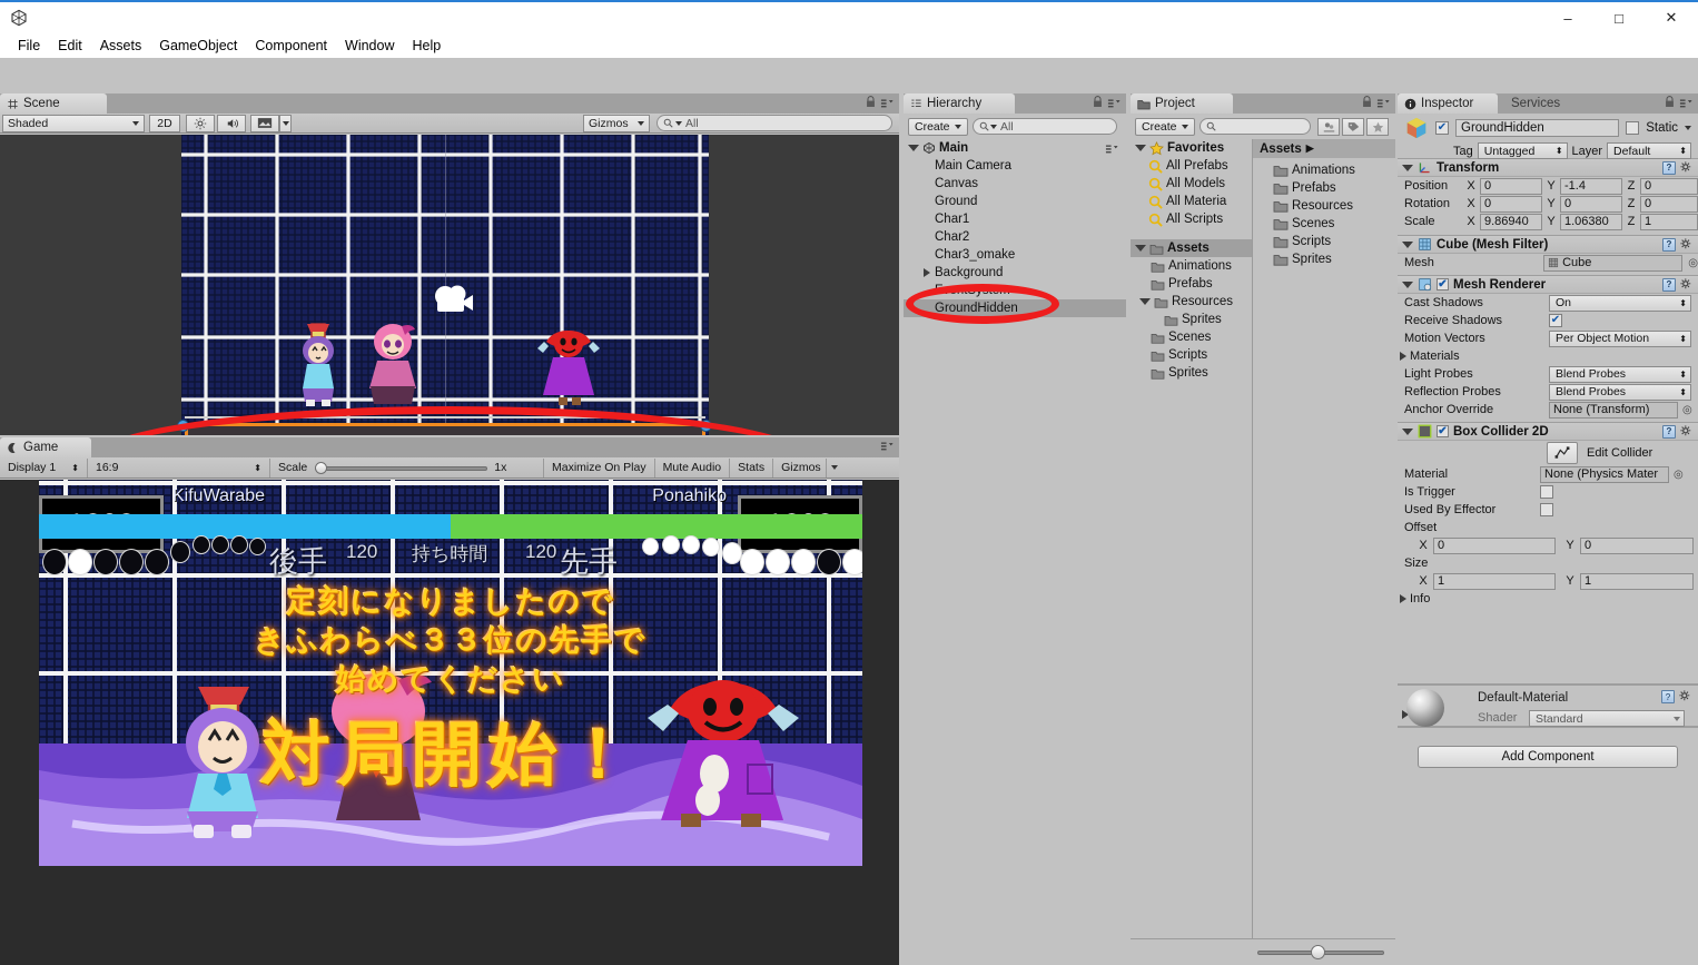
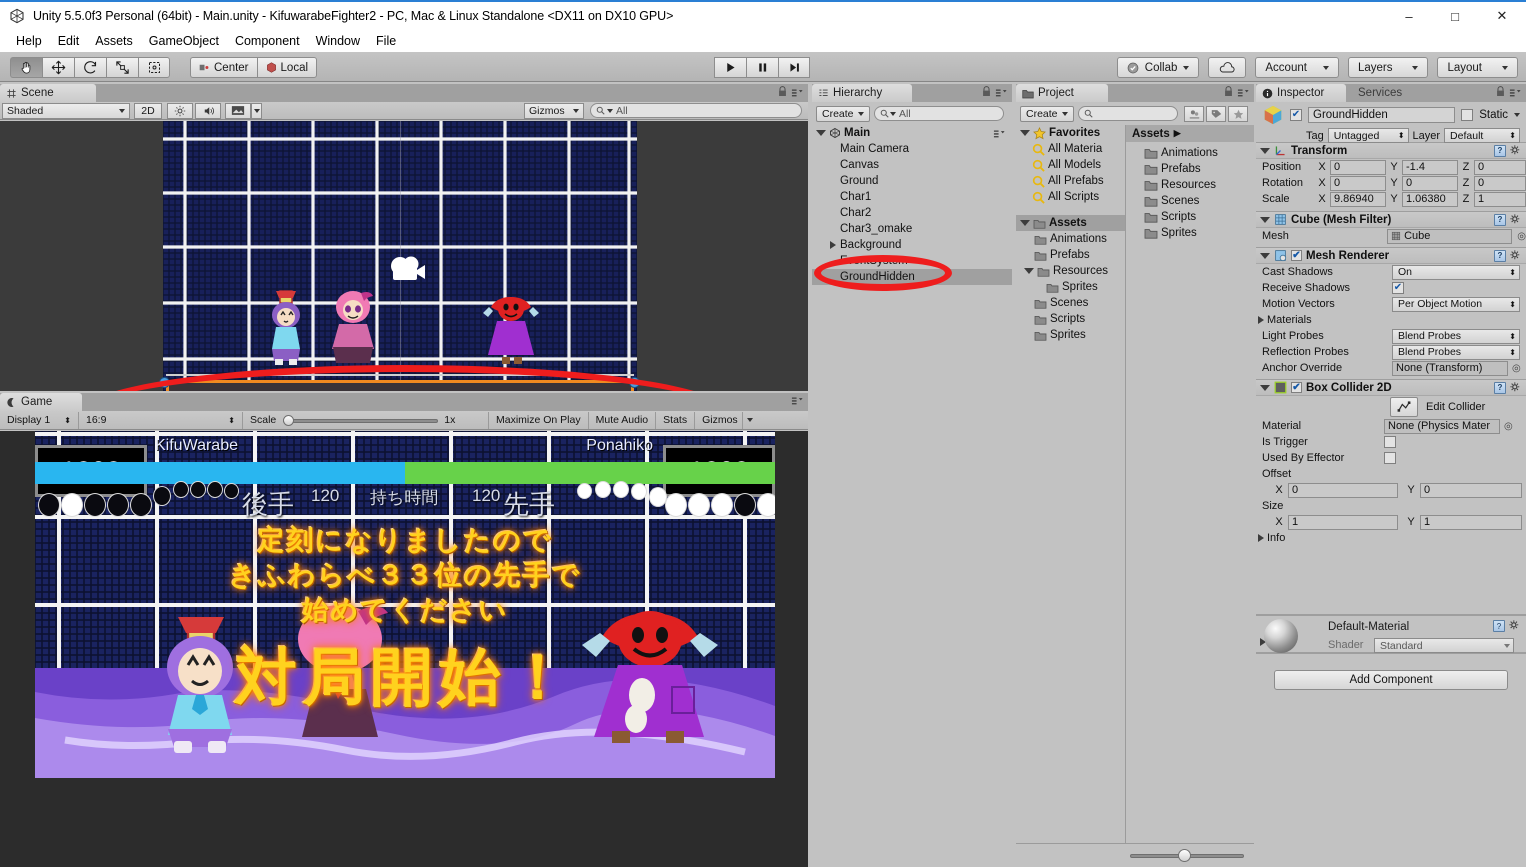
+ Unity 5.5.0f3 Personal (64bit) - Main.unity - KifuwarabeFighter2 - PC, Mac & Linux Standalone <DX11 on DX10 GPU>
  –
  □
  ✕
- File
+ Help
  Edit
  Assets
  GameObject
  Component
  Window
- Help
+ File
+ Center
+ Local
+ Collab
+ Account
+ Layers
+ Layout
  Scene
  Shaded
  2D
  Gizmos
  All
  Game
  Display 1
  ⬍
  16:9
  ⬍
  Scale
  1x
  Maximize On Play
  Mute Audio
  Stats
  Gizmos
  KifuWarabe
  Ponahiko
  後手
  120
  持ち時間
  120
  先手
  定刻になりましたので
  きふわらべ３３位の先手で
  始めてください
  対局開始！
  Hierarchy
  Create
  All
  Main
  Main Camera
  Canvas
  Ground
  Char1
  Char2
  Char3_omake
  Background
  EventSystem
  GroundHidden
  Project
  Create
  Favorites
- All Prefabs
+ All Materia
  All Models
- All Materia
+ All Prefabs
  All Scripts
  Assets
  Animations
  Prefabs
  Resources
  Sprites
  Scenes
  Scripts
  Sprites
  Assets
  ▶
  Animations
  Prefabs
  Resources
  Scenes
  Scripts
  Sprites
  Inspector
  Services
  GroundHidden
  Static
  Tag
  Untagged
  ⬍
  Layer
  Default
  ⬍
  Transform
  ?
  Position
  X
  0
  Y
  -1.4
  Z
  0
  Rotation
  X
  0
  Y
  0
  Z
  0
  Scale
  X
  9.86940
  Y
  1.06380
  Z
  1
  Cube (Mesh Filter)
  ?
  Mesh
  Cube
  ◎
  Mesh Renderer
  ?
  Cast Shadows
  On
  ⬍
  Receive Shadows
  Motion Vectors
  Per Object Motion
  ⬍
  Materials
  Light Probes
  Blend Probes
  ⬍
  Reflection Probes
  Blend Probes
  ⬍
  Anchor Override
  None (Transform)
  ◎
  Box Collider 2D
  ?
  Edit Collider
  Material
  None (Physics Mater
  ◎
  Is Trigger
  Used By Effector
  Offset
  X
  0
  Y
  0
  Size
  X
  1
  Y
  1
  Info
  Default-Material
  Shader
  Standard
  ?
  Add Component
